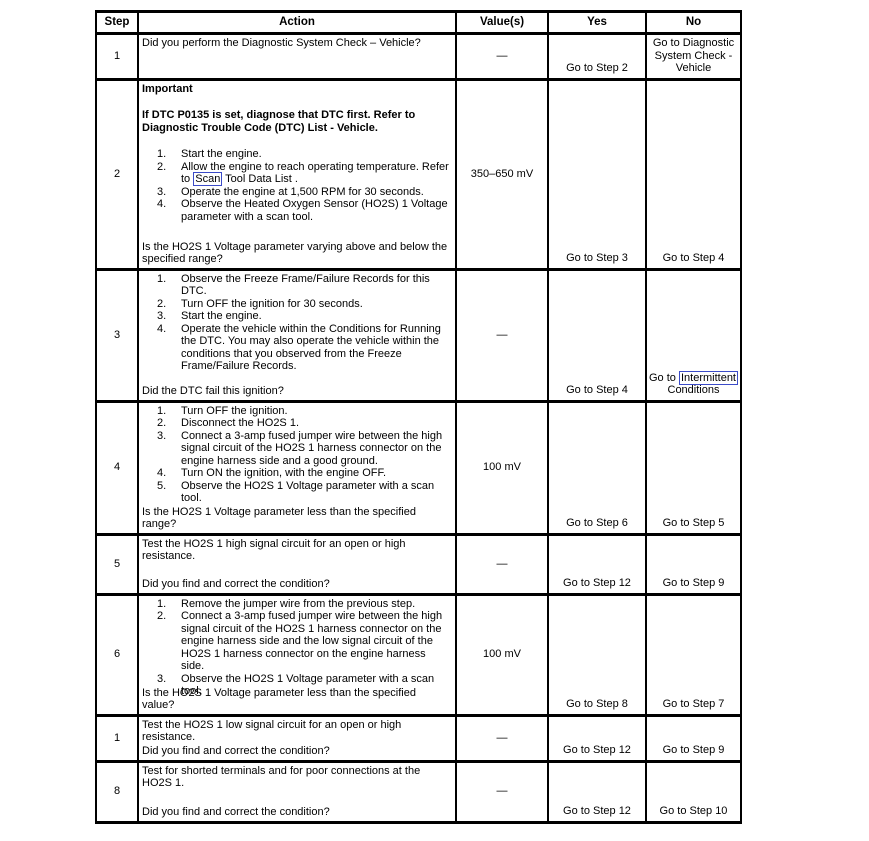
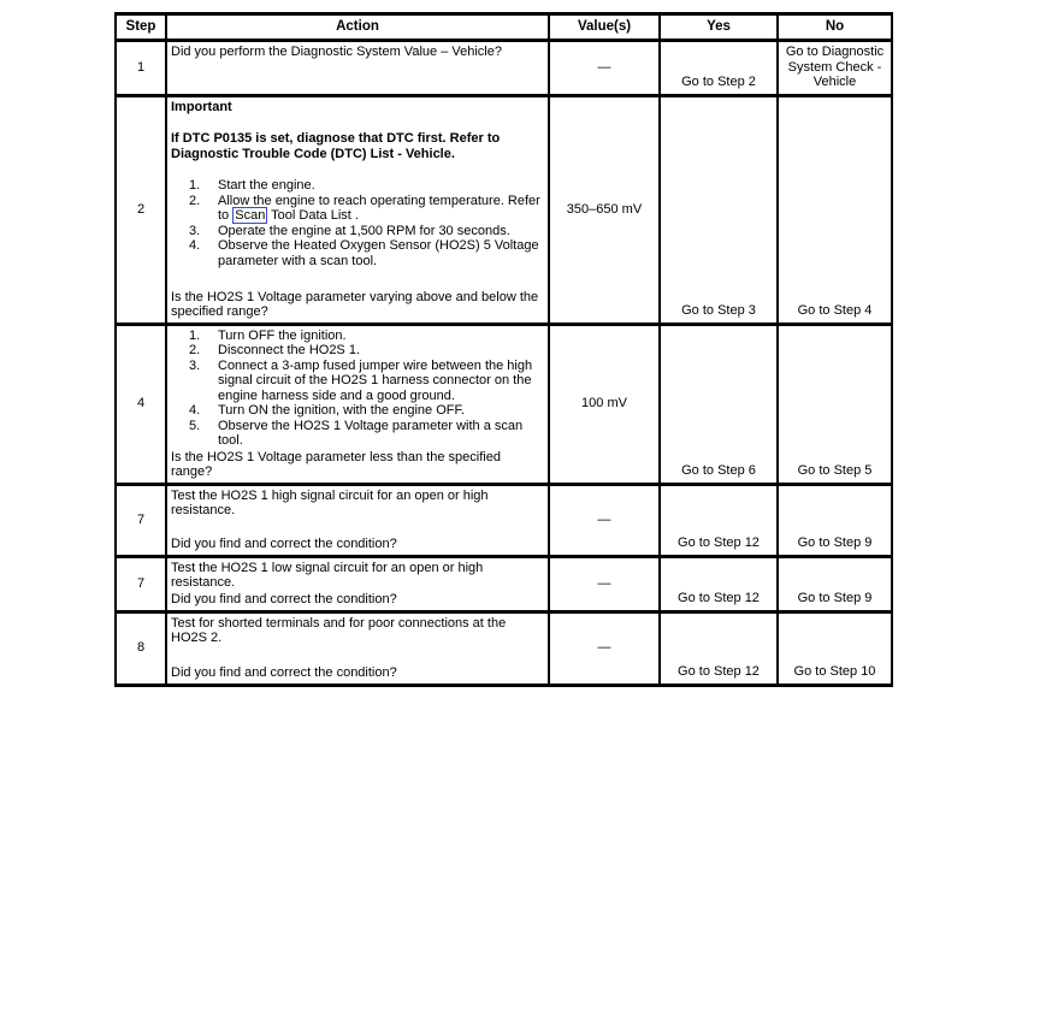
  Step	Action	Value(s)	Yes	No
- 1	Did you perform the Diagnostic System Check – Vehicle?	—	Go to Step 2	Go to Diagnostic System Check - Vehicle
+ 1	Did you perform the Diagnostic System Value – Vehicle?	—	Go to Step 2	Go to Diagnostic System Check - Vehicle
- 2	ImportantIf DTC P0135 is set, diagnose that DTC first. Refer to Diagnostic Trouble Code (DTC) List - Vehicle.1. Start the engine.2. Allow the engine to reach operating temperature. Refer to Scan Tool Data List .3. Operate the engine at 1,500 RPM for 30 seconds.4. Observe the Heated Oxygen Sensor (HO2S) 1 Voltage parameter with a scan tool.Is the HO2S 1 Voltage parameter varying above and below the specified range?	350–650 mV	Go to Step 3	Go to Step 4
+ 2	ImportantIf DTC P0135 is set, diagnose that DTC first. Refer to Diagnostic Trouble Code (DTC) List - Vehicle.1. Start the engine.2. Allow the engine to reach operating temperature. Refer to Scan Tool Data List .3. Operate the engine at 1,500 RPM for 30 seconds.4. Observe the Heated Oxygen Sensor (HO2S) 5 Voltage parameter with a scan tool.Is the HO2S 1 Voltage parameter varying above and below the specified range?	350–650 mV	Go to Step 3	Go to Step 4
- 3	1. Observe the Freeze Frame/Failure Records for this DTC.2. Turn OFF the ignition for 30 seconds.3. Start the engine.4. Operate the vehicle within the Conditions for Running the DTC. You may also operate the vehicle within the conditions that you observed from the Freeze Frame/Failure Records.Did the DTC fail this ignition?	—	Go to Step 4	Go to Intermittent Conditions
  4	1. Turn OFF the ignition.2. Disconnect the HO2S 1.3. Connect a 3-amp fused jumper wire between the high signal circuit of the HO2S 1 harness connector on the engine harness side and a good ground.4. Turn ON the ignition, with the engine OFF.5. Observe the HO2S 1 Voltage parameter with a scan tool.Is the HO2S 1 Voltage parameter less than the specified range?	100 mV	Go to Step 6	Go to Step 5
- 5	Test the HO2S 1 high signal circuit for an open or high resistance.Did you find and correct the condition?	—	Go to Step 12	Go to Step 9
+ 7	Test the HO2S 1 high signal circuit for an open or high resistance.Did you find and correct the condition?	—	Go to Step 12	Go to Step 9
- 6	1. Remove the jumper wire from the previous step.2. Connect a 3-amp fused jumper wire between the high signal circuit of the HO2S 1 harness connector on the engine harness side and the low signal circuit of the HO2S 1 harness connector on the engine harness side.3. Observe the HO2S 1 Voltage parameter with a scan tool.Is the HO2S 1 Voltage parameter less than the specified value?	100 mV	Go to Step 8	Go to Step 7
- 1	Test the HO2S 1 low signal circuit for an open or high resistance.Did you find and correct the condition?	—	Go to Step 12	Go to Step 9
+ 7	Test the HO2S 1 low signal circuit for an open or high resistance.Did you find and correct the condition?	—	Go to Step 12	Go to Step 9
- 8	Test for shorted terminals and for poor connections at the HO2S 1.Did you find and correct the condition?	—	Go to Step 12	Go to Step 10
+ 8	Test for shorted terminals and for poor connections at the HO2S 2.Did you find and correct the condition?	—	Go to Step 12	Go to Step 10
